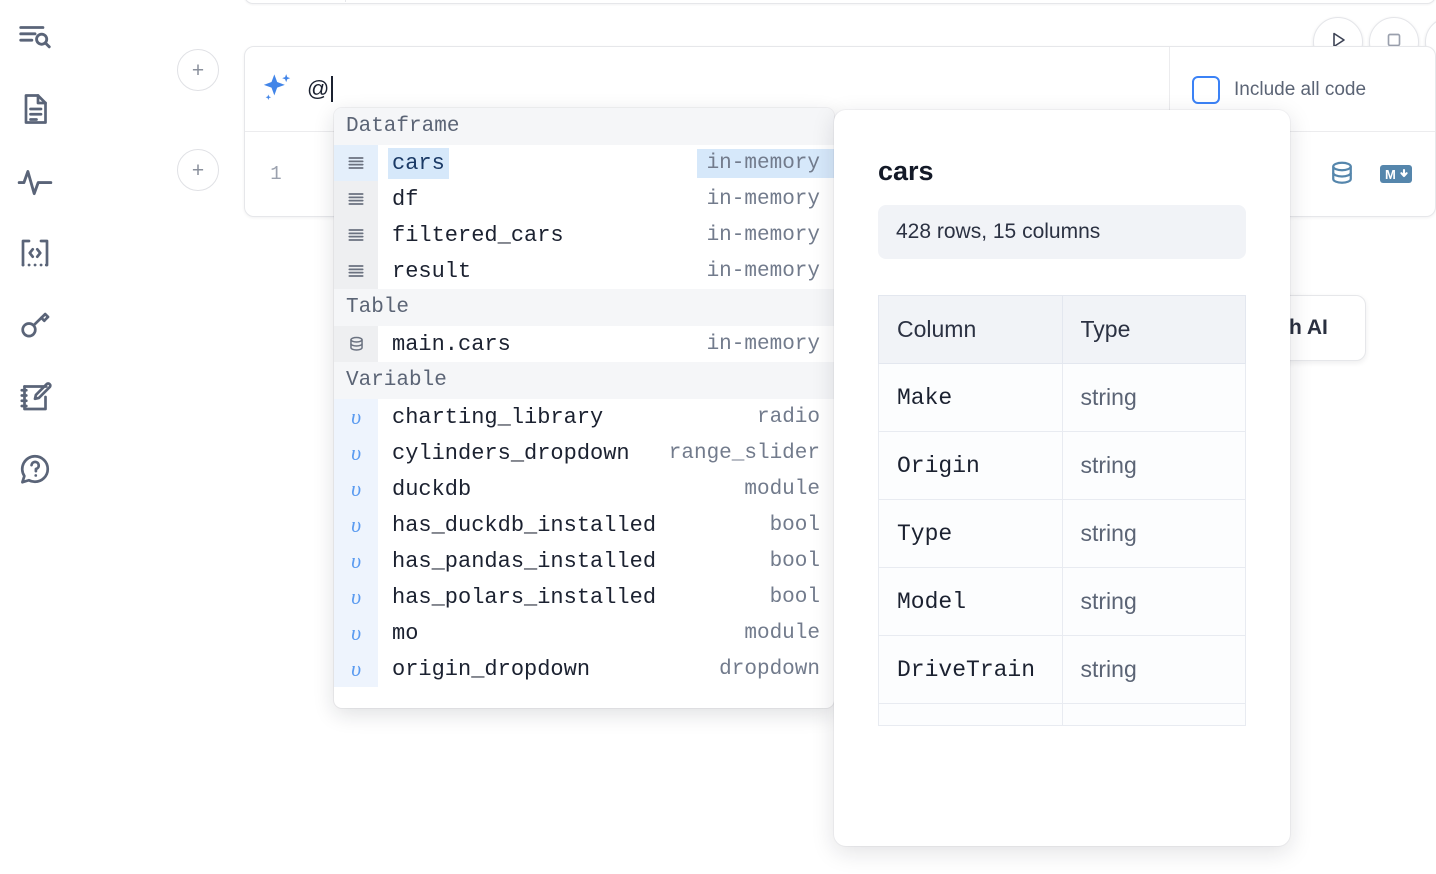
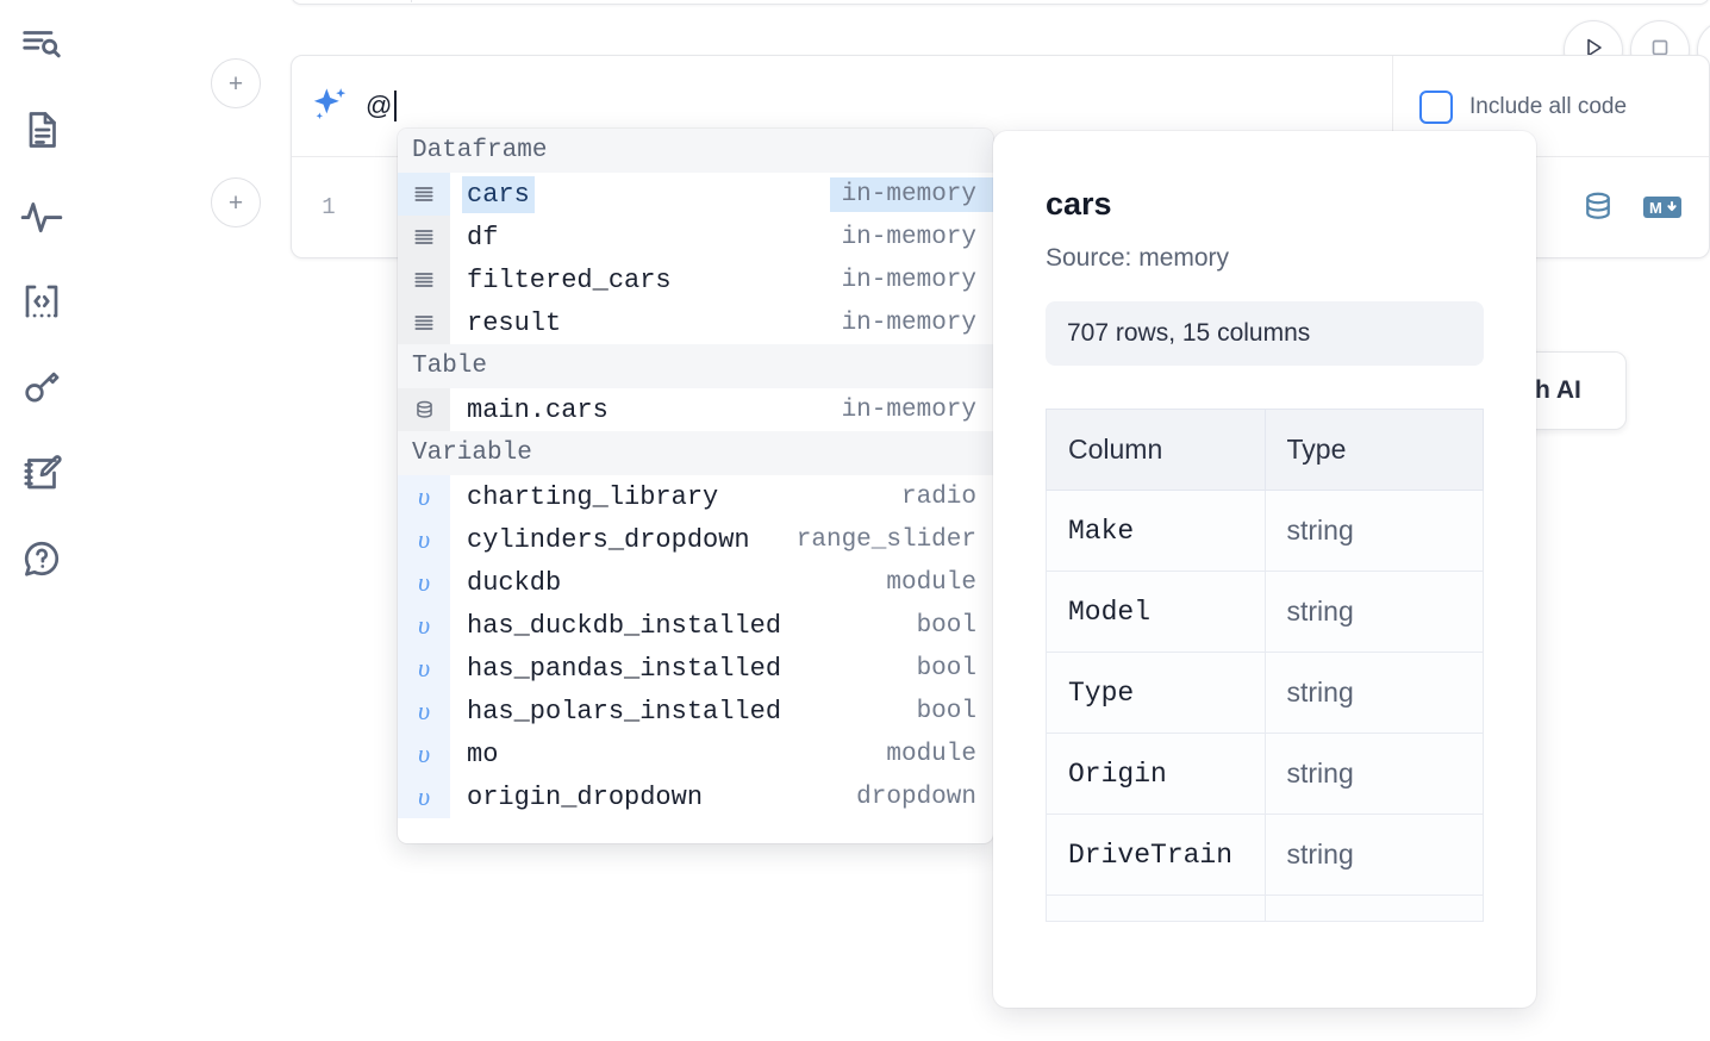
  +
  +
  h AI
  @
  Include all code
  1
  M
  Dataframe
  cars
  in-memory
  df
  in-memory
  filtered_cars
  in-memory
  result
  in-memory
  Table
  main.cars
  in-memory
  Variable
  υ
  charting_library
  radio
  υ
  cylinders_dropdown
  range_slider
  υ
  duckdb
  module
  υ
  has_duckdb_installed
  bool
  υ
  has_pandas_installed
  bool
  υ
  has_polars_installed
  bool
  υ
  mo
  module
  υ
  origin_dropdown
  dropdown
  cars
+ Source: memory
- 428 rows, 15 columns
+ 707 rows, 15 columns
  Column	Type
  Make	string
- Origin	string
+ Model	string
  Type	string
- Model	string
+ Origin	string
  DriveTrain	string
